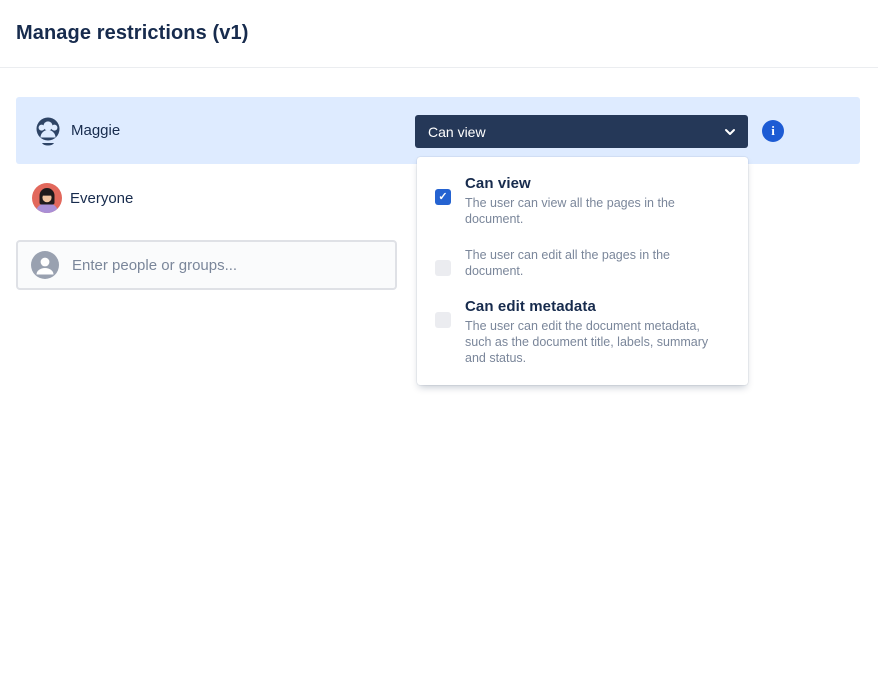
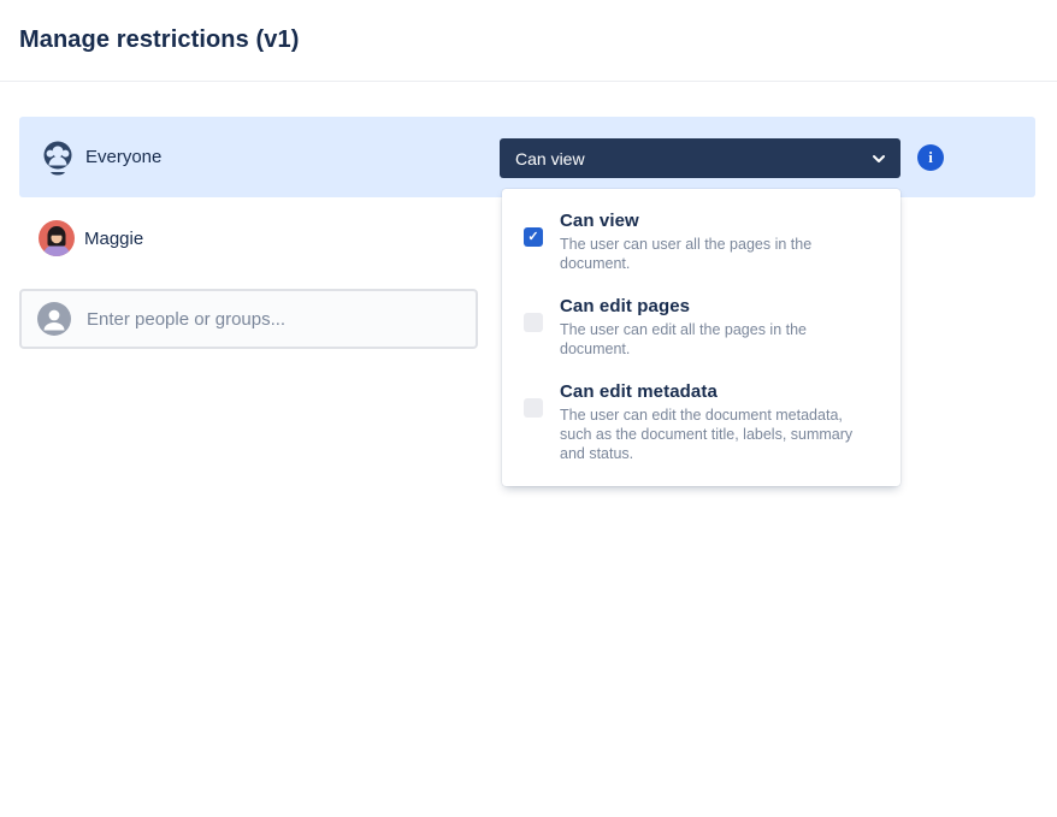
  Manage restrictions (v1)
- Maggie
+ Everyone
  Can view
  i
- Everyone
+ Maggie
  Enter people or groups...
  ✓
  Can view
- The user can view all the pages in the document.
+ The user can user all the pages in the document.
+ Can edit pages
  The user can edit all the pages in the document.
  Can edit metadata
  The user can edit the document metadata, such as the document title, labels, summary and status.
